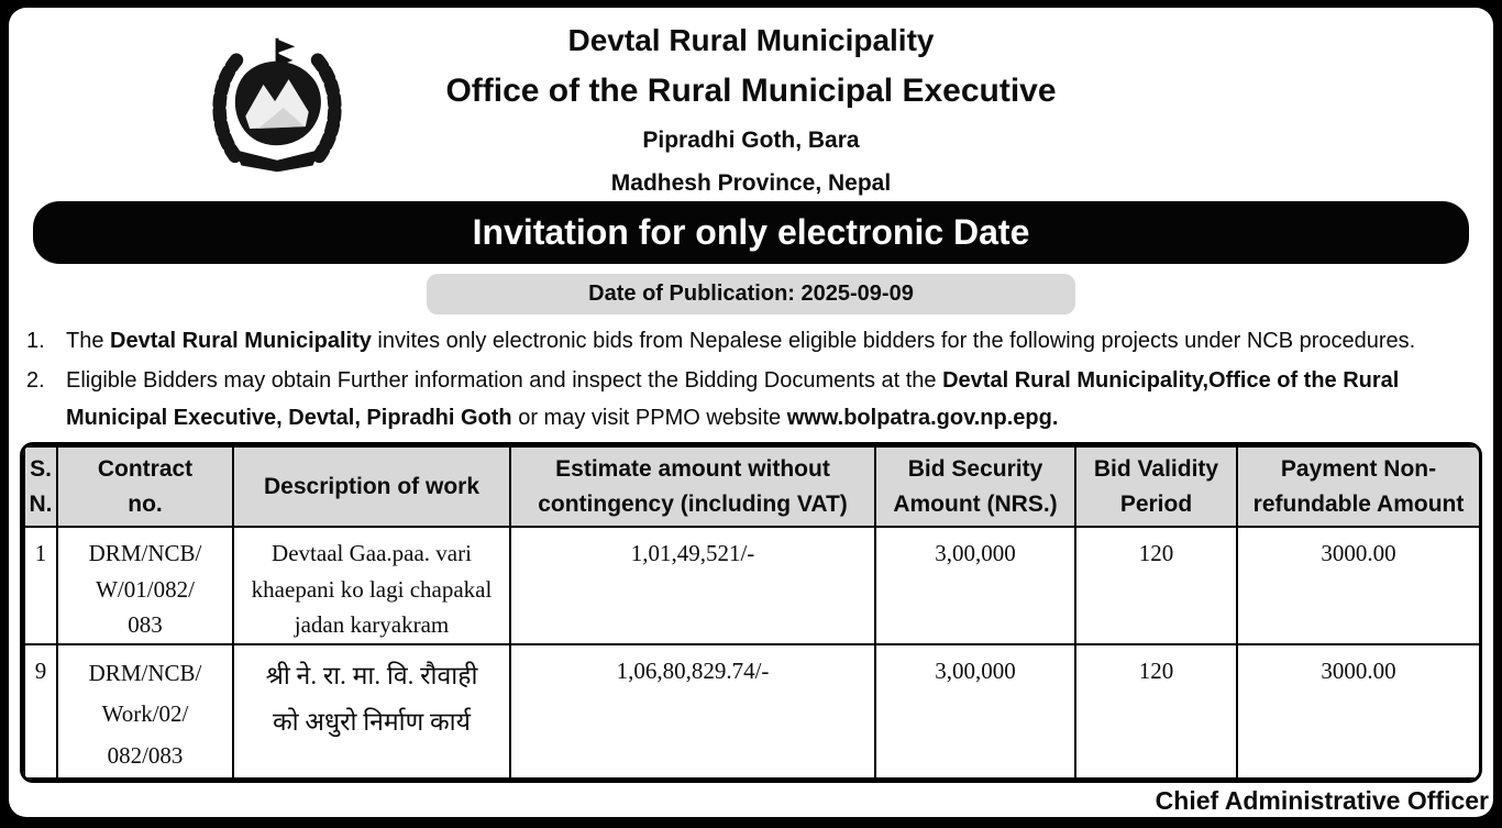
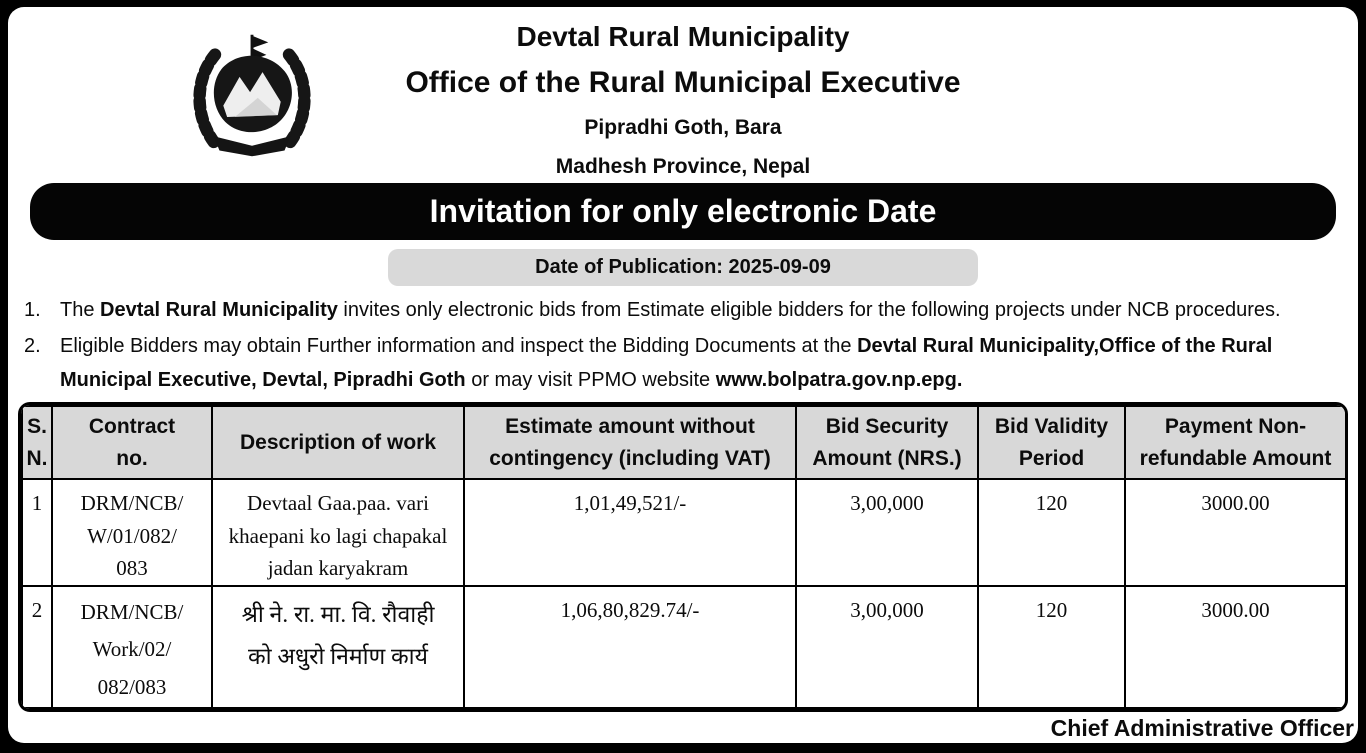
  Devtal Rural Municipality
  Office of the Rural Municipal Executive
  Pipradhi Goth, Bara
  Madhesh Province, Nepal
  Invitation for only electronic Date
  Date of Publication: 2025-09-09
  1.
- The Devtal Rural Municipality invites only electronic bids from Nepalese eligible bidders for the following projects under NCB procedures.
+ The Devtal Rural Municipality invites only electronic bids from Estimate eligible bidders for the following projects under NCB procedures.
  2.
  Eligible Bidders may obtain Further information and inspect the Bidding Documents at the Devtal Rural Municipality,Office of the Rural Municipal Executive, Devtal, Pipradhi Goth or may visit PPMO website www.bolpatra.gov.np.epg.
  S. N.	Contract no.	Description of work	Estimate amount without contingency (including VAT)	Bid Security Amount (NRS.)	Bid Validity Period	Payment Non- refundable Amount
  1	DRM/NCB/ W/01/082/ 083	Devtaal Gaa.paa. vari khaepani ko lagi chapakal jadan karyakram	1,01,49,521/-	3,00,000	120	3000.00
- 9	DRM/NCB/ Work/02/ 082/083	श्री ने. रा. मा. वि. रौवाही को अधुरो निर्माण कार्य	1,06,80,829.74/-	3,00,000	120	3000.00
+ 2	DRM/NCB/ Work/02/ 082/083	श्री ने. रा. मा. वि. रौवाही को अधुरो निर्माण कार्य	1,06,80,829.74/-	3,00,000	120	3000.00
  Chief Administrative Officer
